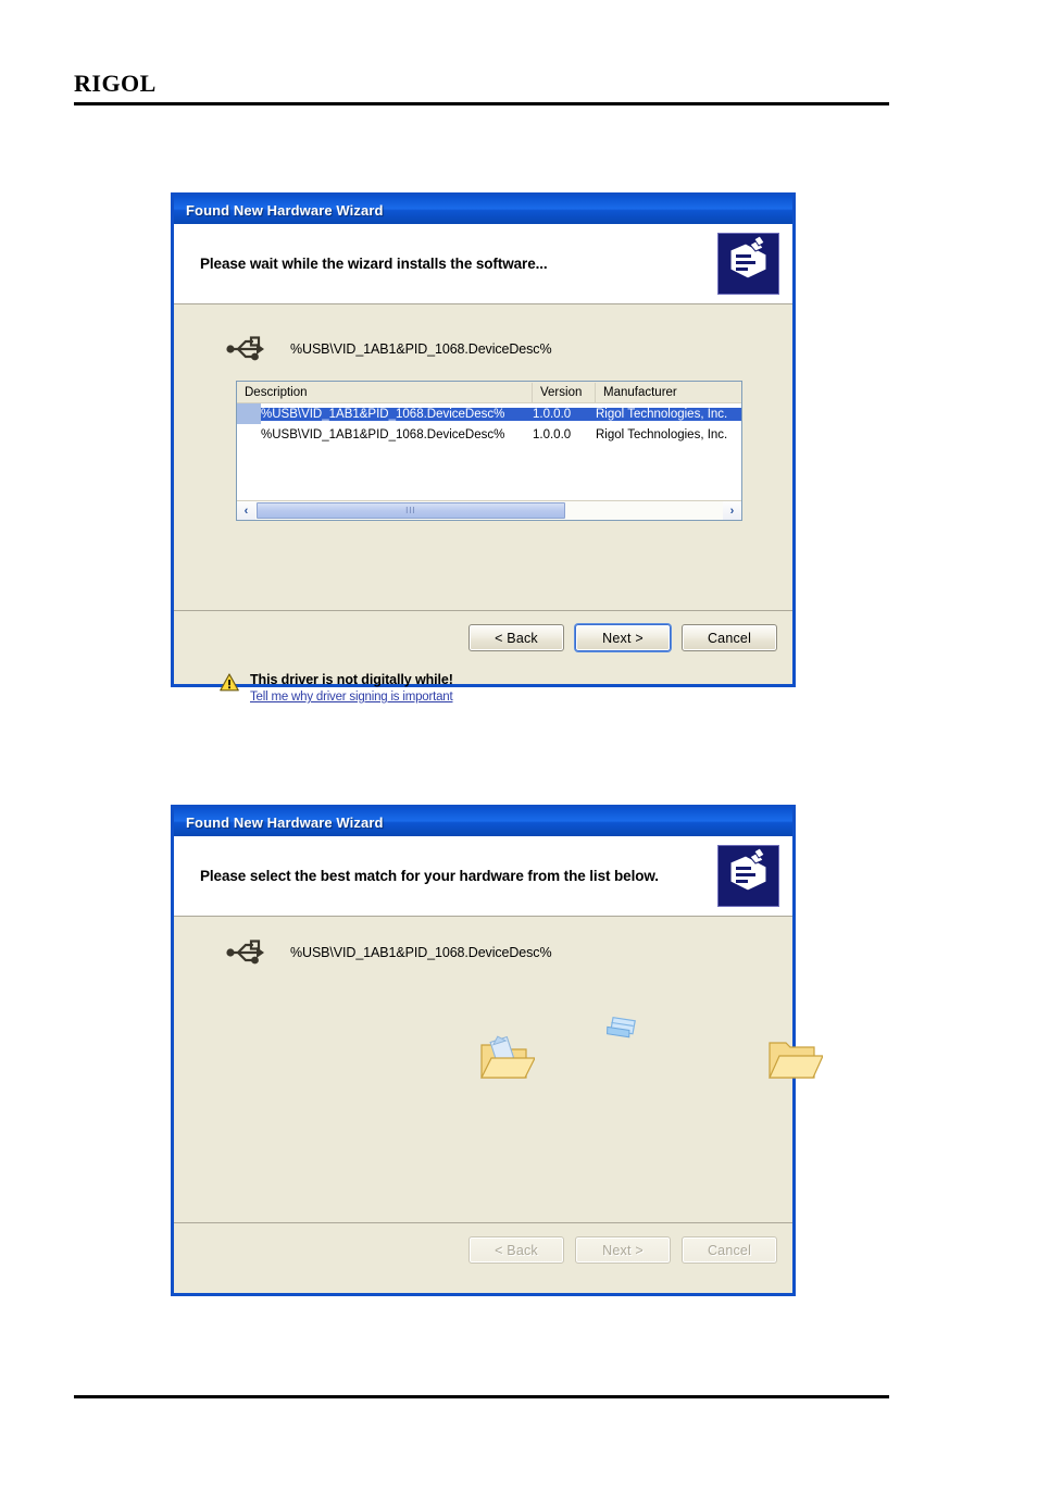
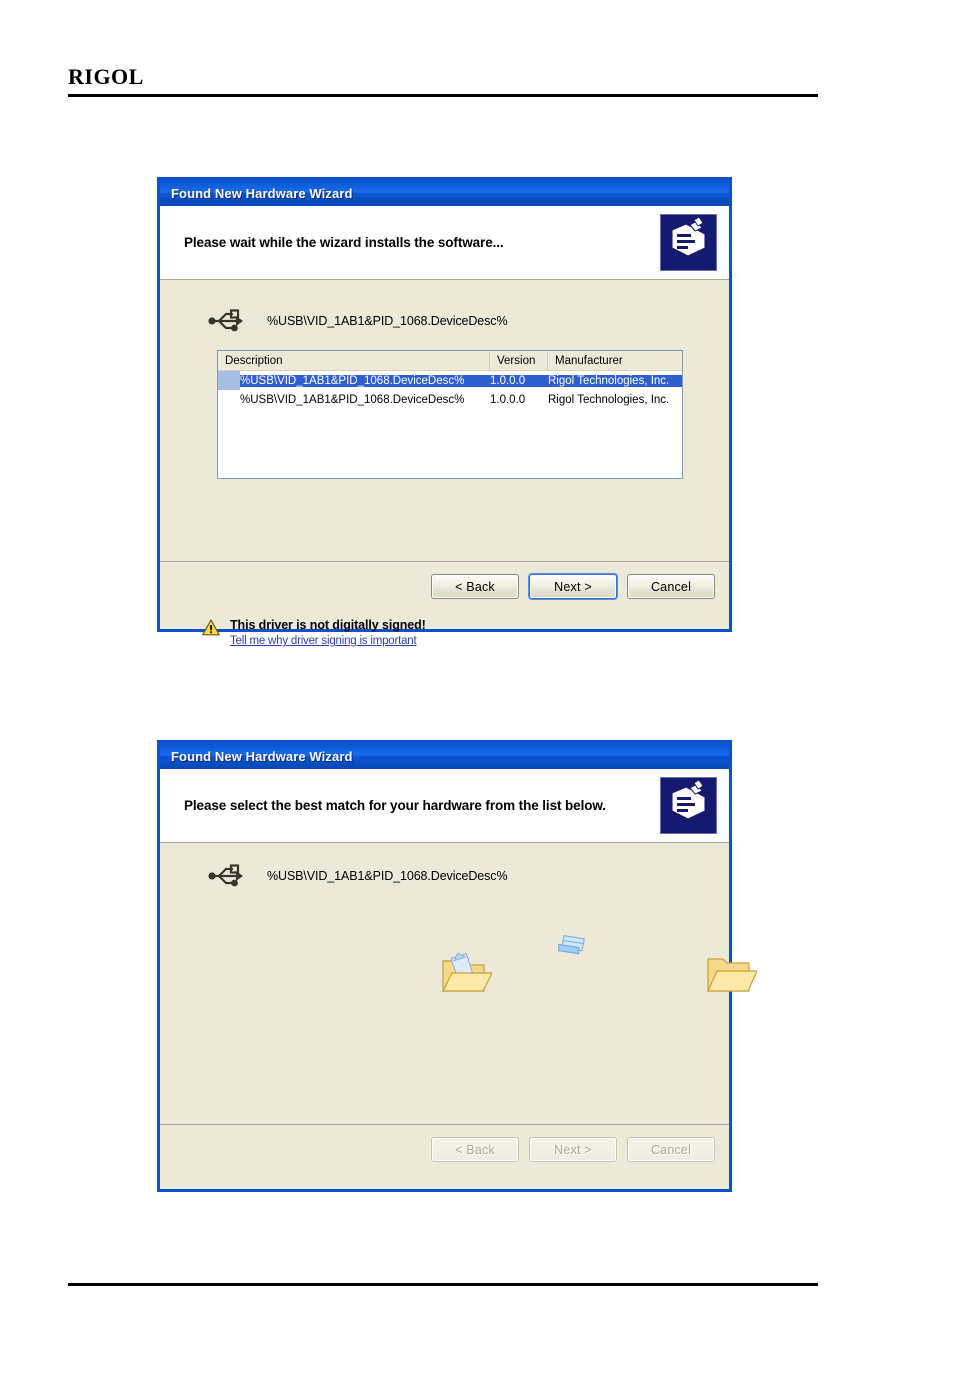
  RIGOL
  Found New Hardware Wizard
  Please wait while the wizard installs the software...
  %USB\VID_1AB1&PID_1068.DeviceDesc%
  Description
  Version
  Manufacturer
  %USB\VID_1AB1&PID_1068.DeviceDesc%
  1.0.0.0
  Rigol Technologies, Inc.
  %USB\VID_1AB1&PID_1068.DeviceDesc%
  1.0.0.0
  Rigol Technologies, Inc.
- ‹
- III
- ›
- This driver is not digitally while!
+ This driver is not digitally signed!
  Tell me why driver signing is important
  < Back
  Next >
  Cancel
  Found New Hardware Wizard
  Please select the best match for your hardware from the list below.
  %USB\VID_1AB1&PID_1068.DeviceDesc%
  < Back
  Next >
  Cancel
